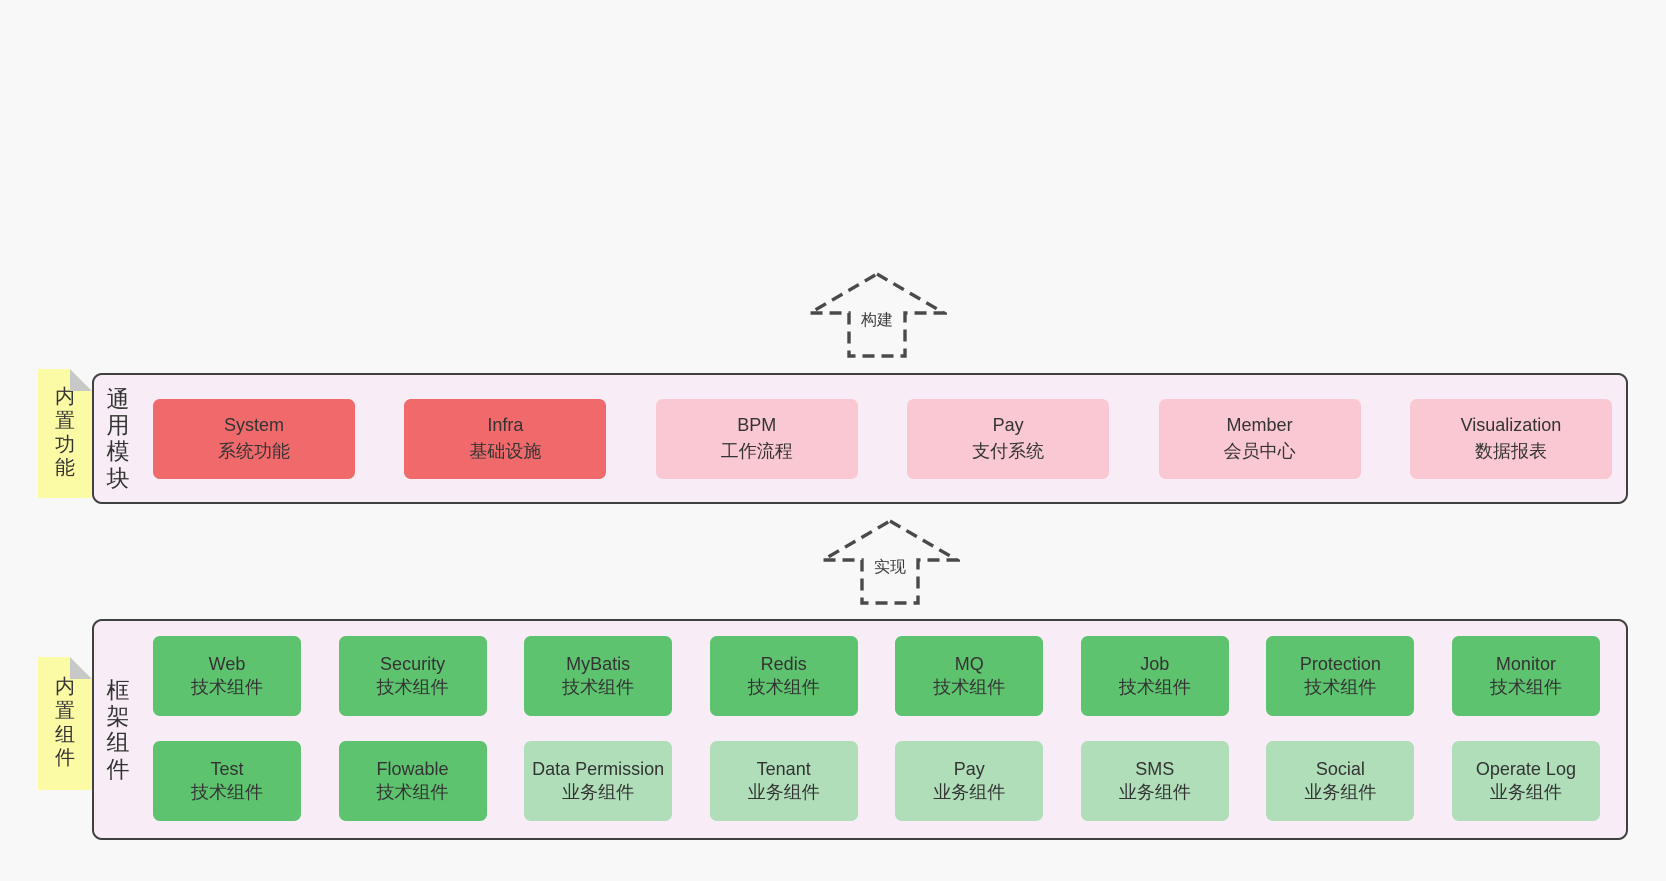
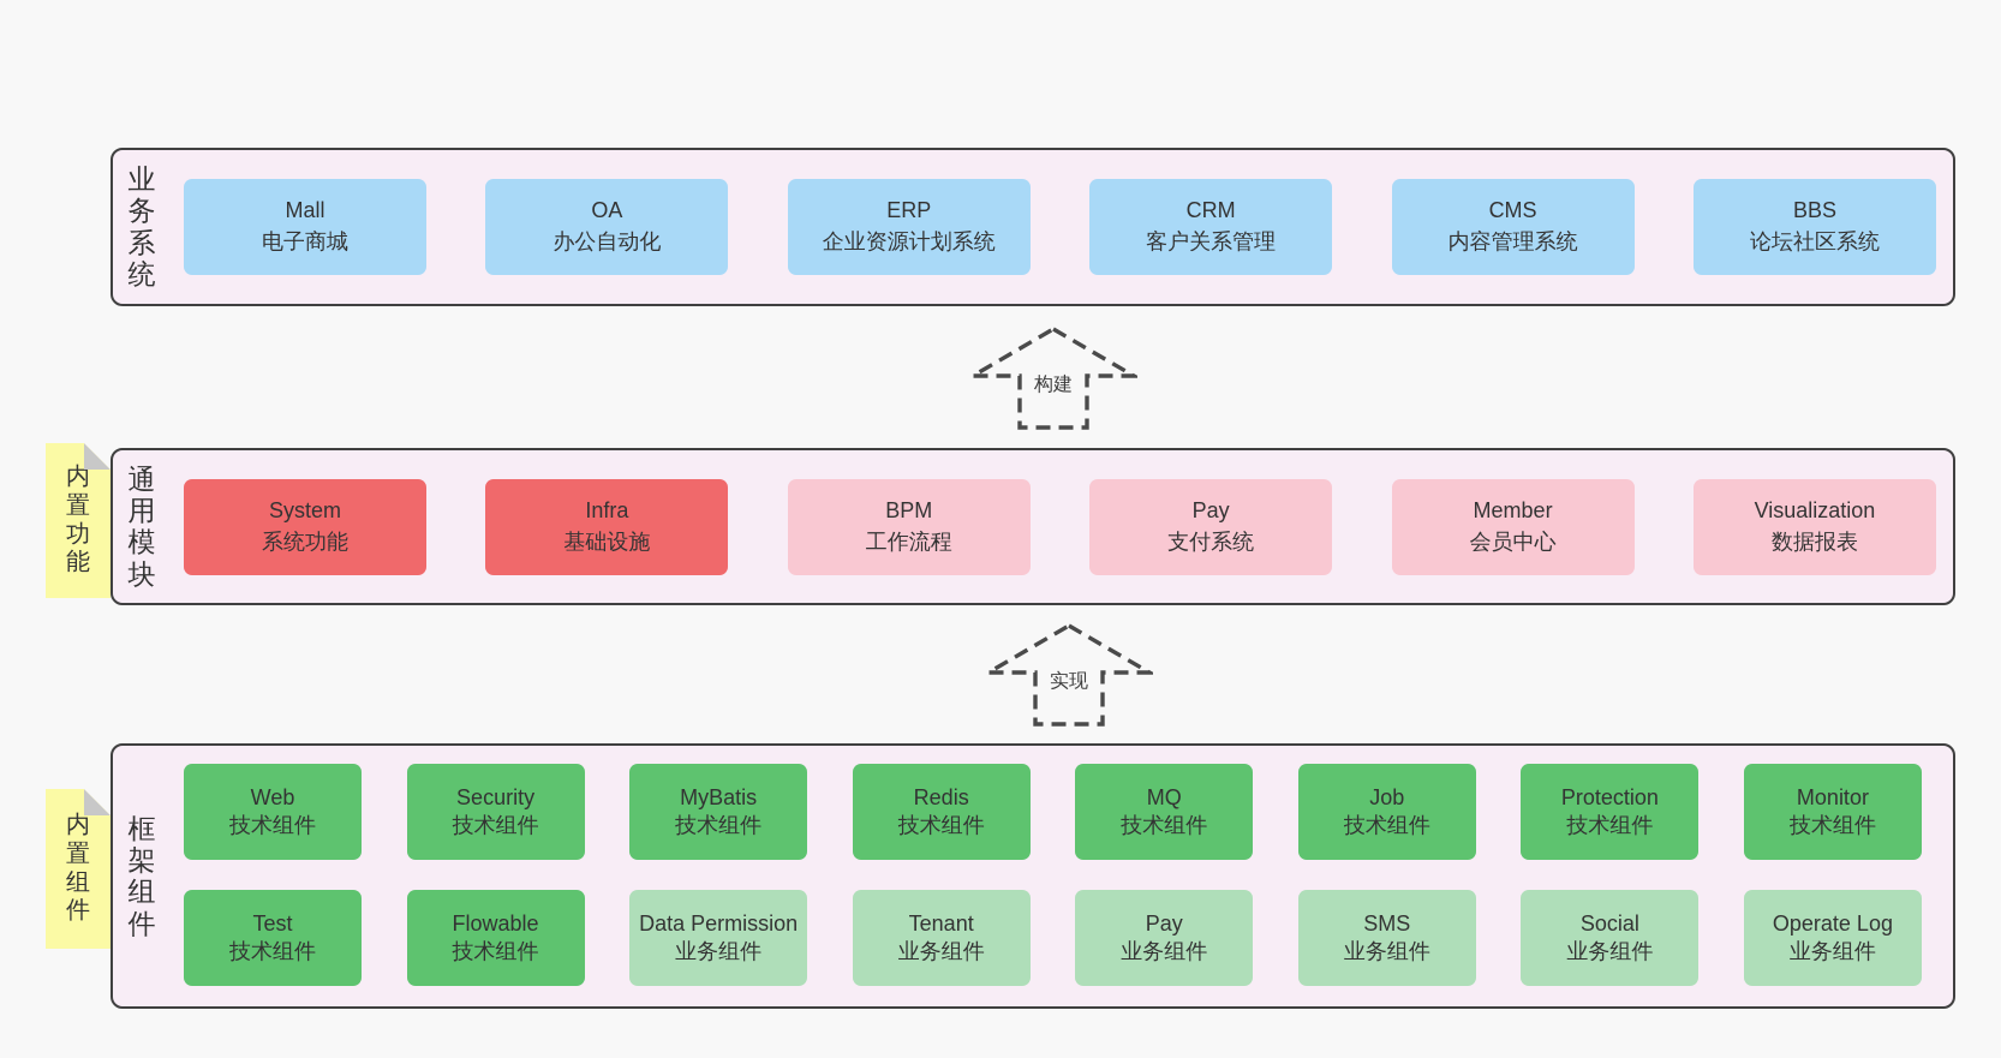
+ 业
+ 务
+ 系
+ 统
+ Mall
+ 电子商城
+ OA
+ 办公自动化
+ ERP
+ 企业资源计划系统
+ CRM
+ 客户关系管理
+ CMS
+ 内容管理系统
+ BBS
+ 论坛社区系统
  构建
  内
  置
  功
  能
  通
  用
  模
  块
  System
  系统功能
  Infra
  基础设施
  BPM
  工作流程
  Pay
  支付系统
  Member
  会员中心
  Visualization
  数据报表
  实现
  内
  置
  组
  件
  框
  架
  组
  件
  Web
  技术组件
  Security
  技术组件
  MyBatis
  技术组件
  Redis
  技术组件
  MQ
  技术组件
  Job
  技术组件
  Protection
  技术组件
  Monitor
  技术组件
  Test
  技术组件
  Flowable
  技术组件
  Data Permission
  业务组件
  Tenant
  业务组件
  Pay
  业务组件
  SMS
  业务组件
  Social
  业务组件
  Operate Log
  业务组件
